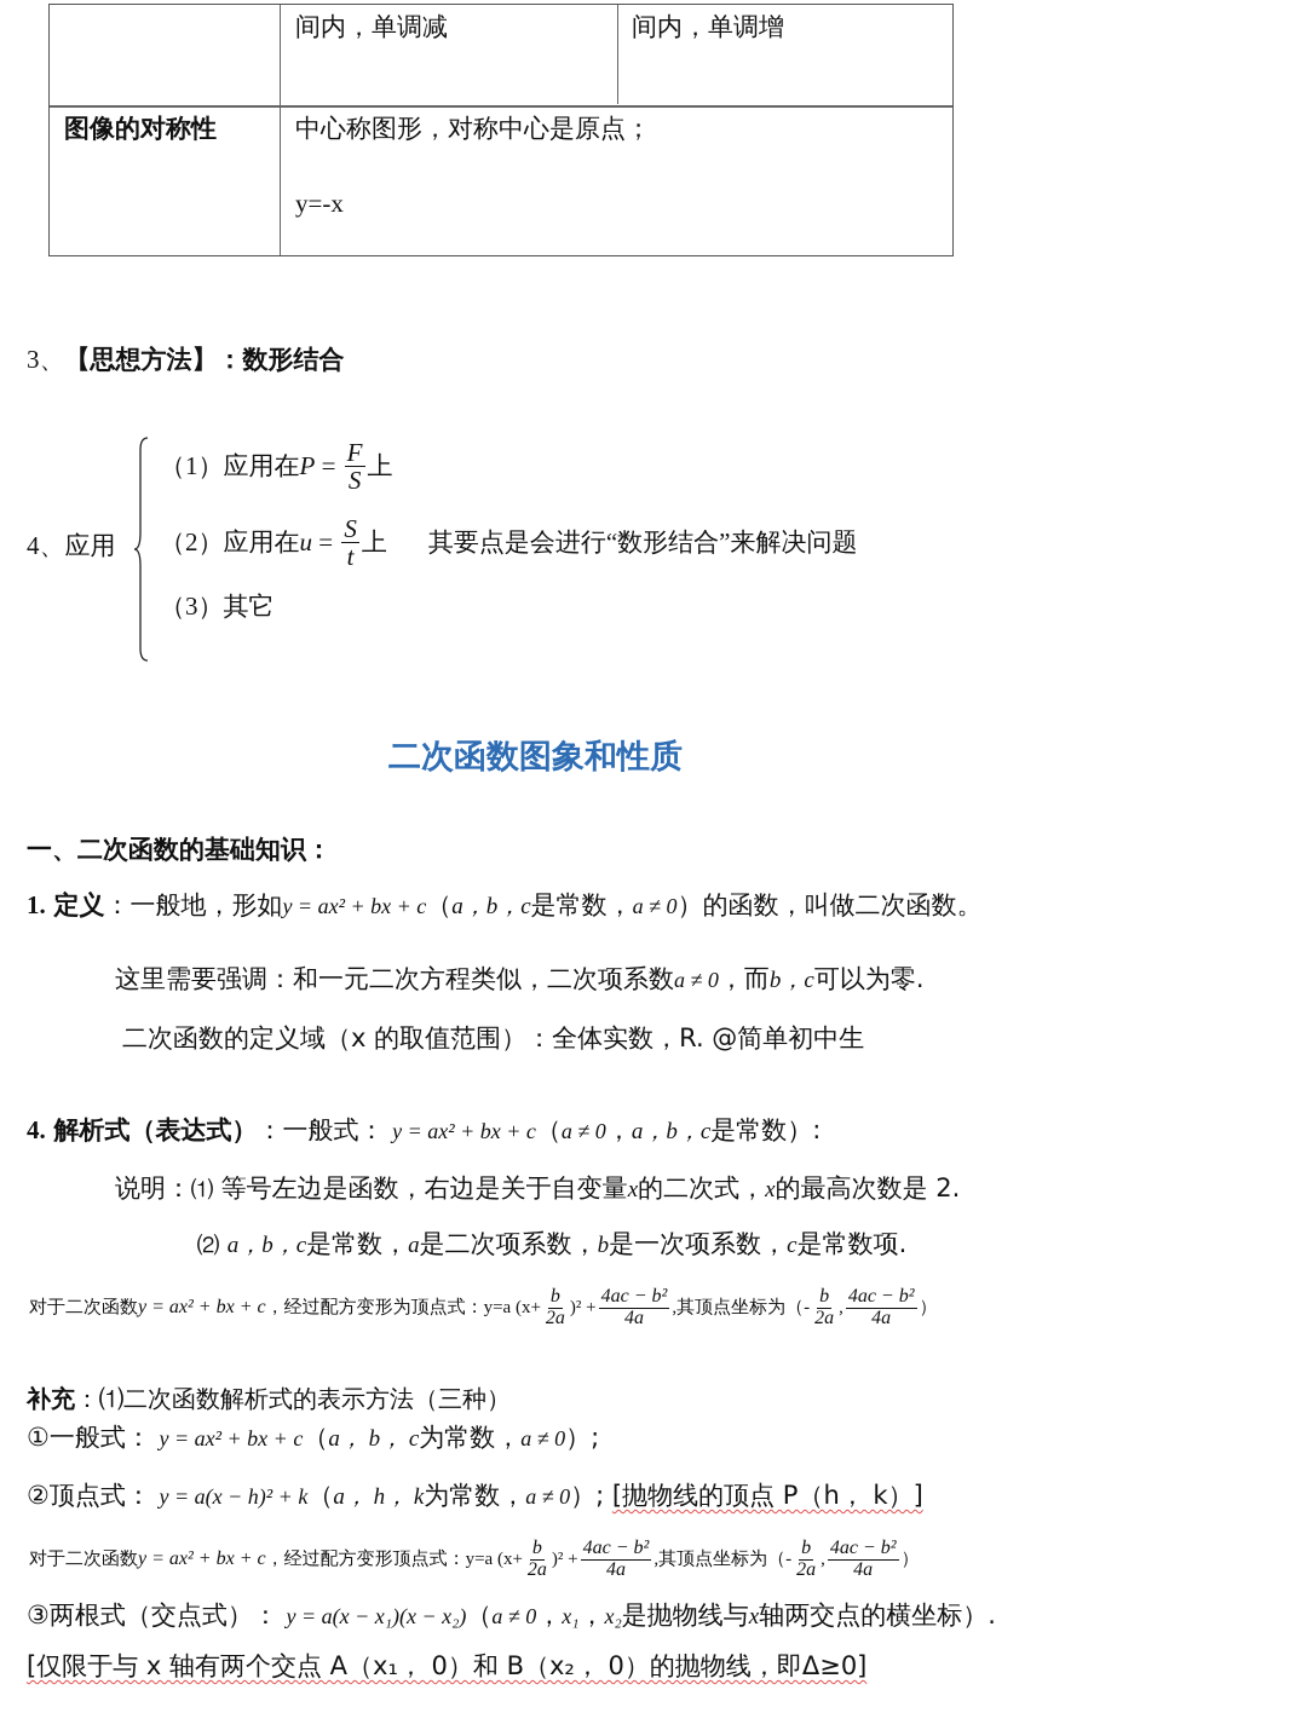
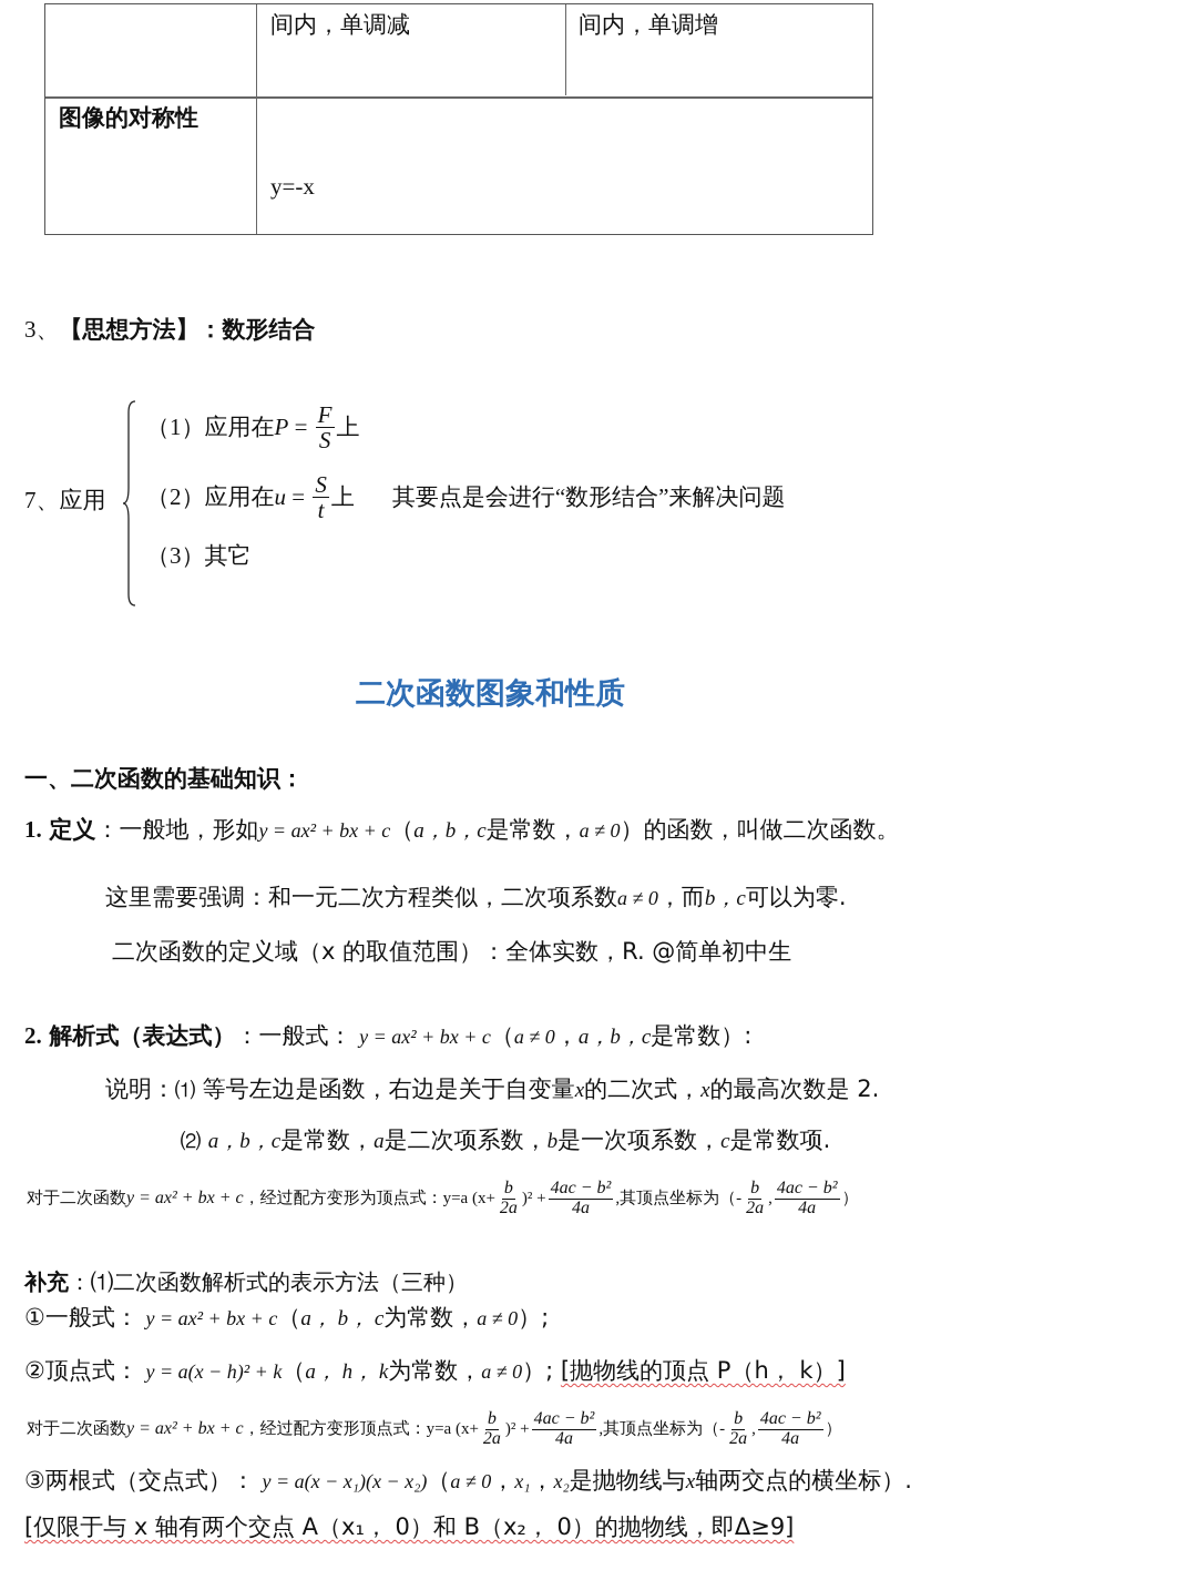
  间内，单调减
  间内，单调增
  图像的对称性
- 中心称图形，对称中心是原点；
  y=-x
  3、【思想方法】：数形结合
- 4、应用
+ 7、应用
  （1）应用在
  P
  =
  F
  S
  上
  （2）应用在
  u
  =
  S
  t
  上
  其要点是会进行“数形结合”来解决问题
  （3）其它
  二次函数图象和性质
  一、二次函数的基础知识：
  1. 定义：一般地，形如y = ax² + bx + c（a，b，c是常数，a ≠ 0）的函数，叫做二次函数。
  这里需要强调：和一元二次方程类似，二次项系数a ≠ 0，而b，c可以为零.
  二次函数的定义域（x 的取值范围）：全体实数，R. @简单初中生
- 4. 解析式（表达式）：一般式： y = ax² + bx + c（a ≠ 0，a，b，c是常数）:
+ 2. 解析式（表达式）：一般式： y = ax² + bx + c（a ≠ 0，a，b，c是常数）:
  说明：⑴ 等号左边是函数，右边是关于自变量x的二次式，x的最高次数是 2.
  ⑵ a，b，c是常数，a是二次项系数，b是一次项系数，c是常数项.
  对于二次函数
  y = ax² + bx + c
  ，经过配方变形为顶点式：y=a (x+
  b
  2a
  )² +
  4ac − b²
  4a
  ,其顶点坐标为（-
  b
  2a
  ,
  4ac − b²
  4a
  ）
  补充：⑴二次函数解析式的表示方法（三种）
  ①一般式： y = ax² + bx + c（a， b， c为常数，a ≠ 0）;
  ②顶点式： y = a(x − h)² + k（a， h， k为常数，a ≠ 0）; [抛物线的顶点 P（h， k）]
  对于二次函数
  y = ax² + bx + c
  ，经过配方变形顶点式：y=a (x+
  b
  2a
  )² +
  4ac − b²
  4a
  ,其顶点坐标为（-
  b
  2a
  ,
  4ac − b²
  4a
  ）
  ③两根式（交点式）： y = a(x − x₁)(x − x₂)（a ≠ 0，x₁，x₂是抛物线与x轴两交点的横坐标）.
- [仅限于与 x 轴有两个交点 A（x₁， 0）和 B（x₂， 0）的抛物线，即Δ≥0]
+ [仅限于与 x 轴有两个交点 A（x₁， 0）和 B（x₂， 0）的抛物线，即Δ≥9]
